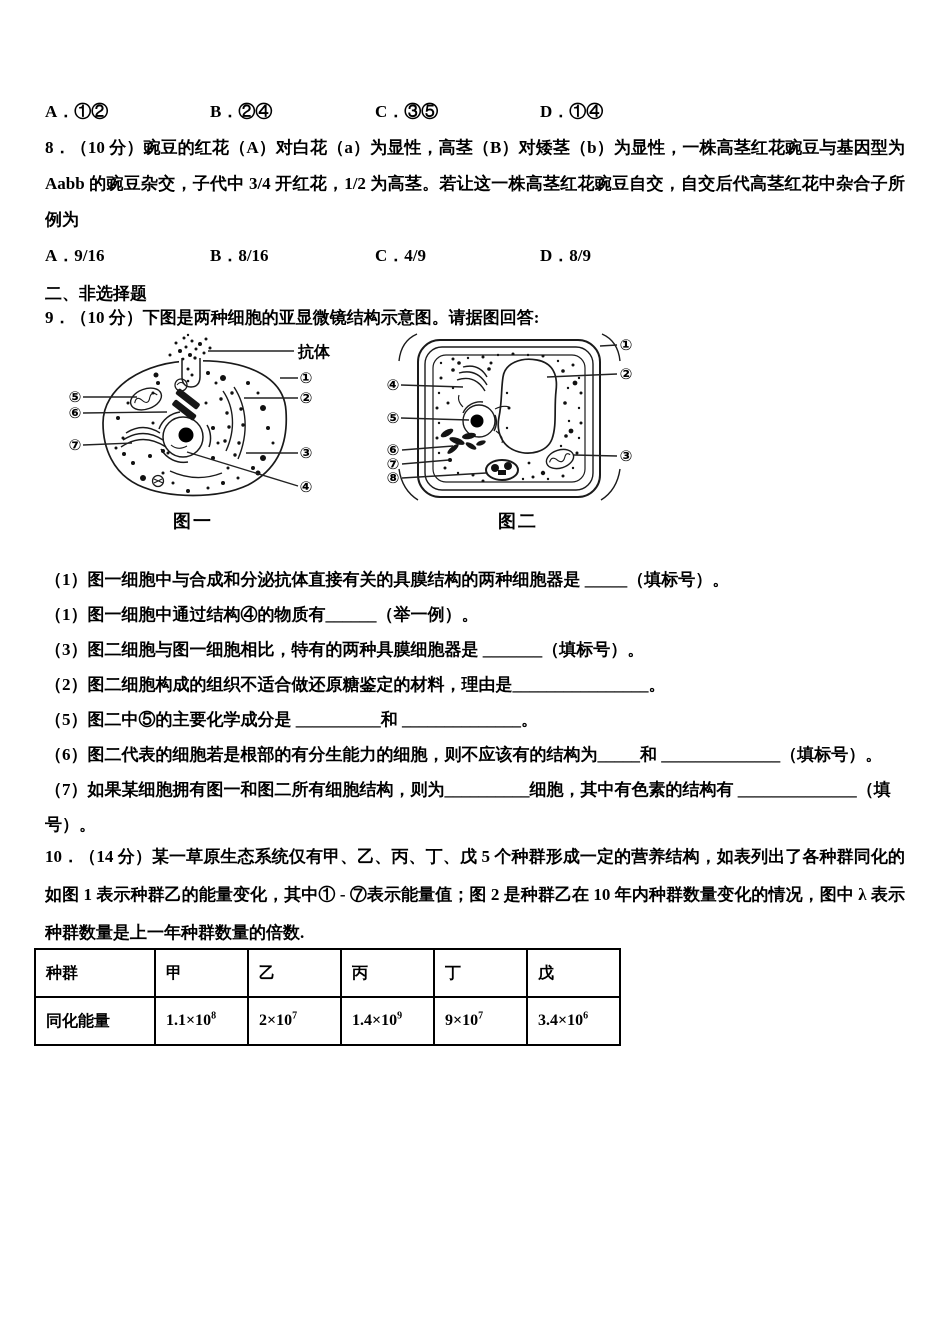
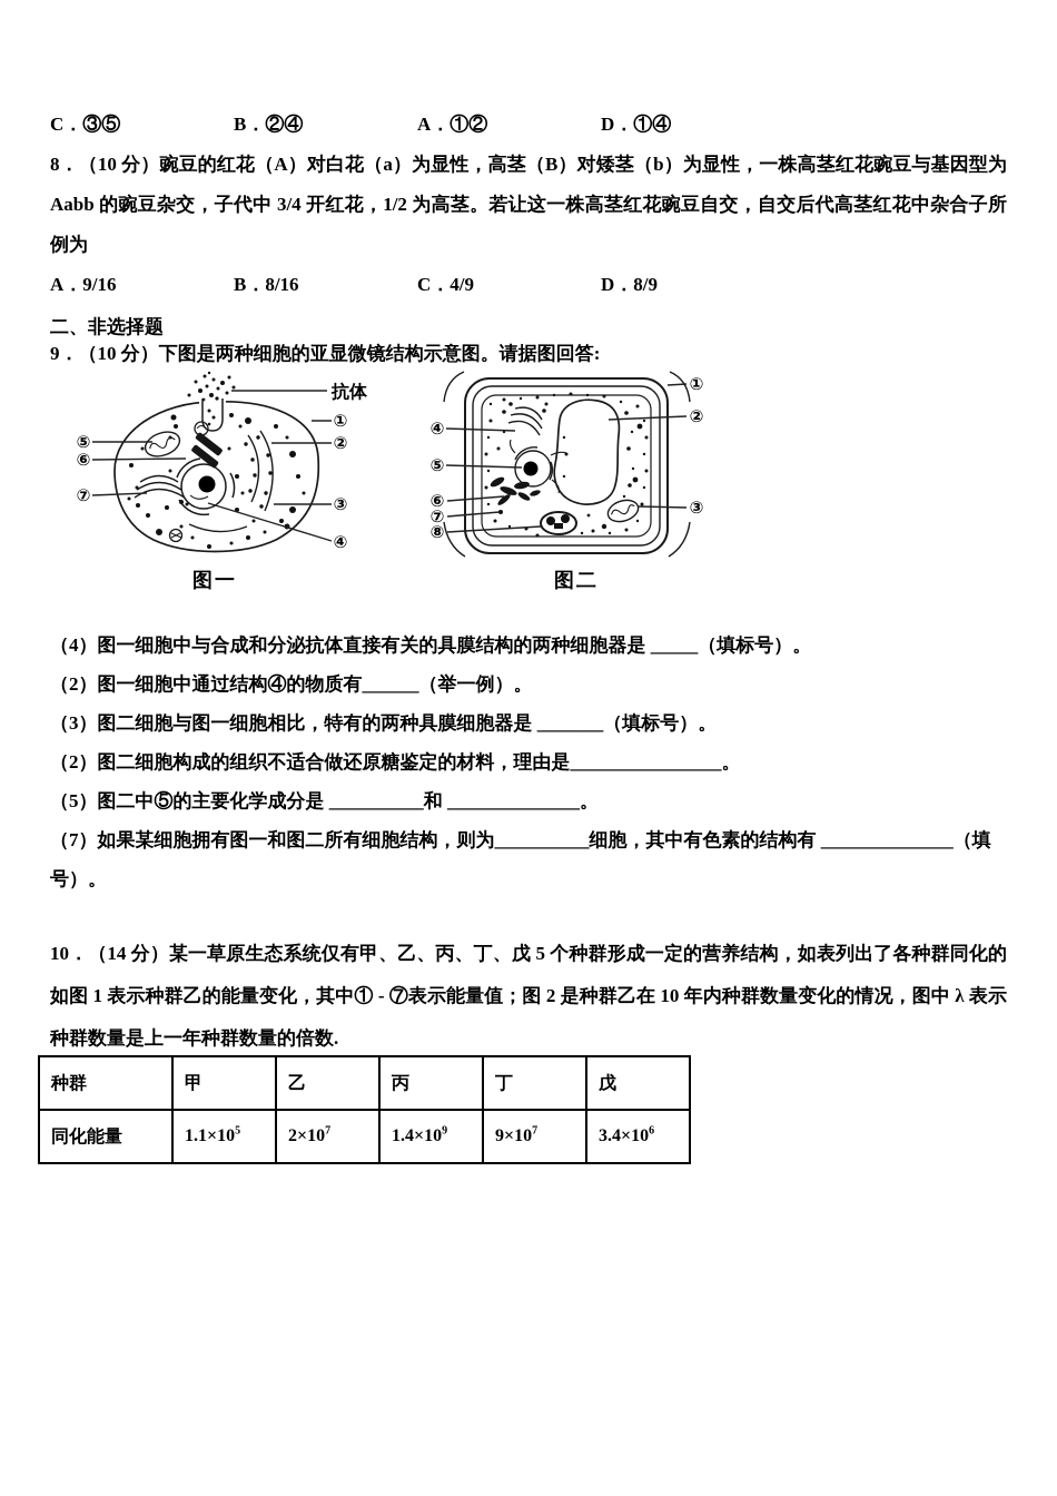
- A．①②
+ C．③⑤
  B．②④
- C．③⑤
+ A．①②
  D．①④
  8．（10 分）豌豆的红花（A）对白花（a）为显性，高茎（B）对矮茎（b）为显性，一株高茎红花豌豆与基因型为
  Aabb 的豌豆杂交，子代中 3/4 开红花，1/2 为高茎。若让这一株高茎红花豌豆自交，自交后代高茎红花中杂合子所
  例为
  A．9/16
  B．8/16
  C．4/9
  D．8/9
  二、非选择题
  9．（10 分）下图是两种细胞的亚显微镜结构示意图。请据图回答:
  抗体
  ①
  ②
  ③
  ④
  ⑤
  ⑥
  ⑦
  ①
  ②
  ③
  ④
  ⑤
  ⑥
  ⑦
  ⑧
  图一
  图二
- （1）图一细胞中与合成和分泌抗体直接有关的具膜结构的两种细胞器是 _____（填标号）。
+ （4）图一细胞中与合成和分泌抗体直接有关的具膜结构的两种细胞器是 _____（填标号）。
- （1）图一细胞中通过结构④的物质有______（举一例）。
+ （2）图一细胞中通过结构④的物质有______（举一例）。
  （3）图二细胞与图一细胞相比，特有的两种具膜细胞器是 _______（填标号）。
  （2）图二细胞构成的组织不适合做还原糖鉴定的材料，理由是________________。
  （5）图二中⑤的主要化学成分是 __________和 ______________。
- （6）图二代表的细胞若是根部的有分生能力的细胞，则不应该有的结构为_____和 ______________（填标号）。
  （7）如果某细胞拥有图一和图二所有细胞结构，则为__________细胞，其中有色素的结构有 ______________（填
  号）。
  10．（14 分）某一草原生态系统仅有甲、乙、丙、丁、戊 5 个种群形成一定的营养结构，如表列出了各种群同化的
  如图 1 表示种群乙的能量变化，其中① - ⑦表示能量值；图 2 是种群乙在 10 年内种群数量变化的情况，图中 λ 表示
  种群数量是上一年种群数量的倍数.
  种群	甲	乙	丙	丁	戊
- 同化能量	1.1×108	2×107	1.4×109	9×107	3.4×106
+ 同化能量	1.1×105	2×107	1.4×109	9×107	3.4×106
